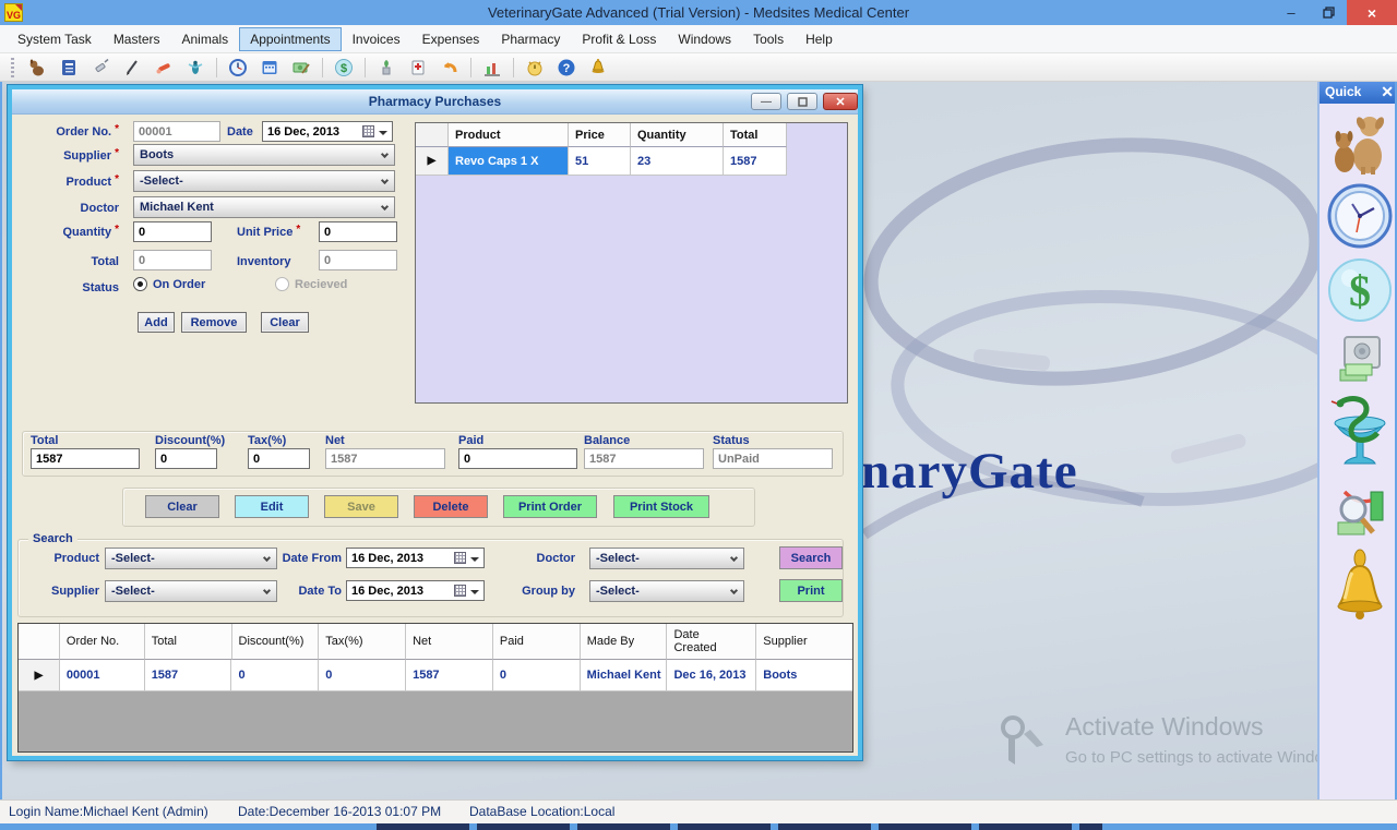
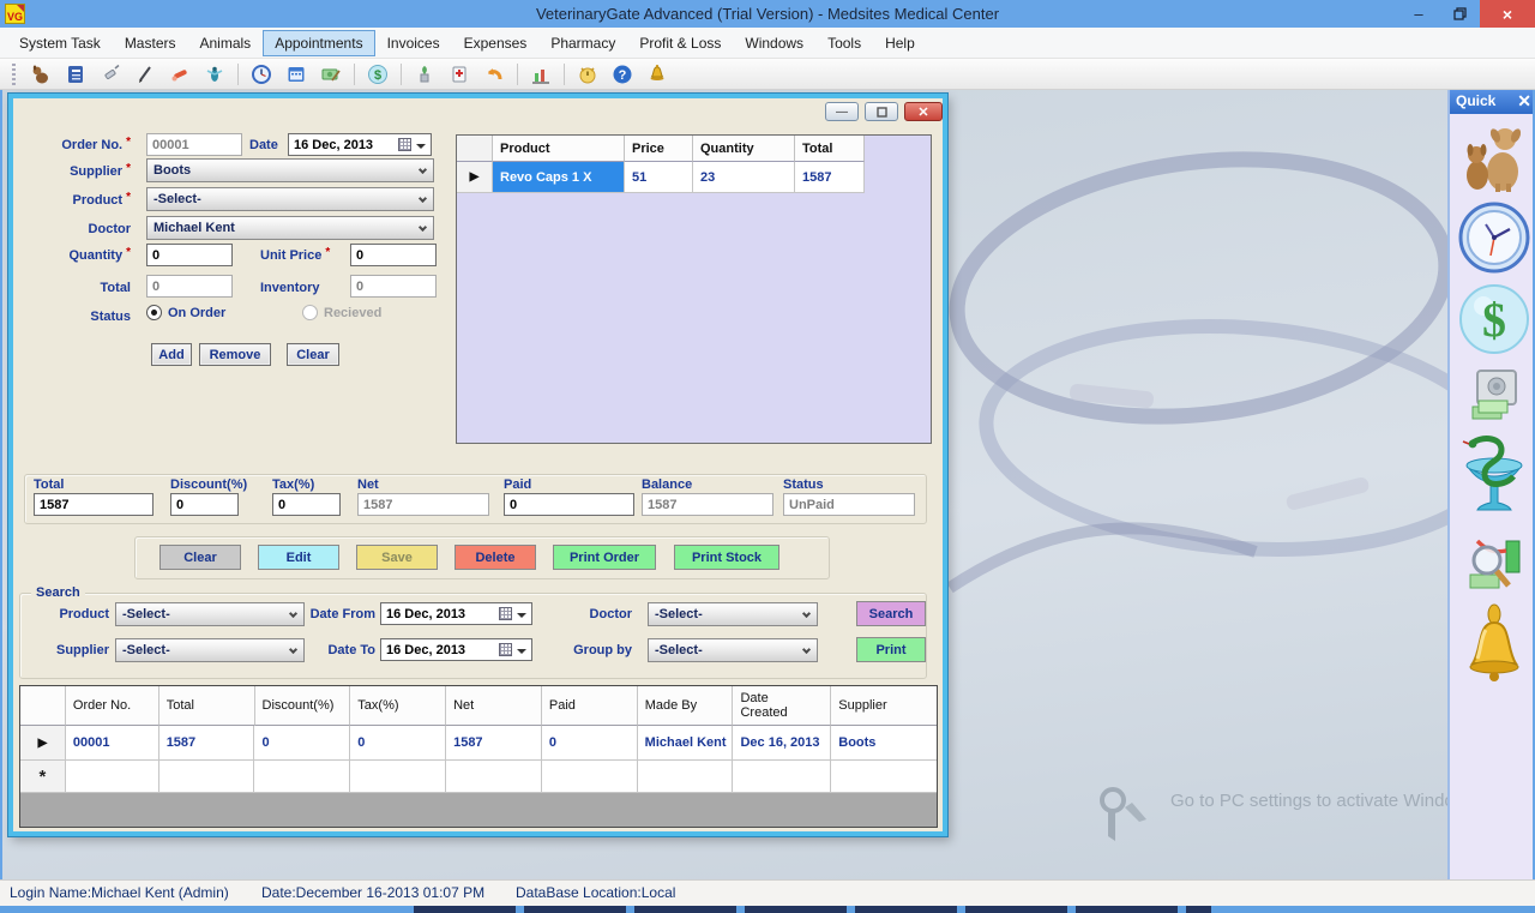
  VG
  VeterinaryGate Advanced (Trial Version) - Medsites Medical Center
  –
  ×
  System Task
  Masters
  Animals
  Appointments
  Invoices
  Expenses
  Pharmacy
  Profit & Loss
  Windows
  Tools
  Help
  $
  ?
- naryGate
- Activate Windows
  Go to PC settings to activate Wind
  Quick
  ✕
  $
- Pharmacy Purchases
  —
  ✕
  Order No.
  Supplier
  Product
  Doctor
  Quantity
  Total
  Status
  00001
  Date
  16 Dec, 2013
  Boots
  -Select-
  Michael Kent
  0
  Unit Price
  0
  0
  Inventory
  0
  On Order
  Recieved
  Add
  Remove
  Clear
  Product
  Price
  Quantity
  Total
  ▶
  Revo Caps 1 X
  51
  23
  1587
  Total
  1587
  Discount(%)
  0
  Tax(%)
  0
  Net
  1587
  Paid
  0
  Balance
  1587
  Status
  UnPaid
  Clear
  Edit
  Save
  Delete
  Print Order
  Print Stock
  Search
  Product
  -Select-
  Date From
  16 Dec, 2013
  Doctor
  -Select-
  Search
  Supplier
  -Select-
  Date To
  16 Dec, 2013
  Group by
  -Select-
  Print
  Order No.
  Total
  Discount(%)
  Tax(%)
  Net
  Paid
  Made By
  Date Created
  Supplier
  ▶
  00001
  1587
  0
  0
  1587
  0
  Michael Kent
  Dec 16, 2013
  Boots
+ *
  Login Name:Michael Kent (Admin)
  Date:December 16-2013 01:07 PM
  DataBase Location:Local
